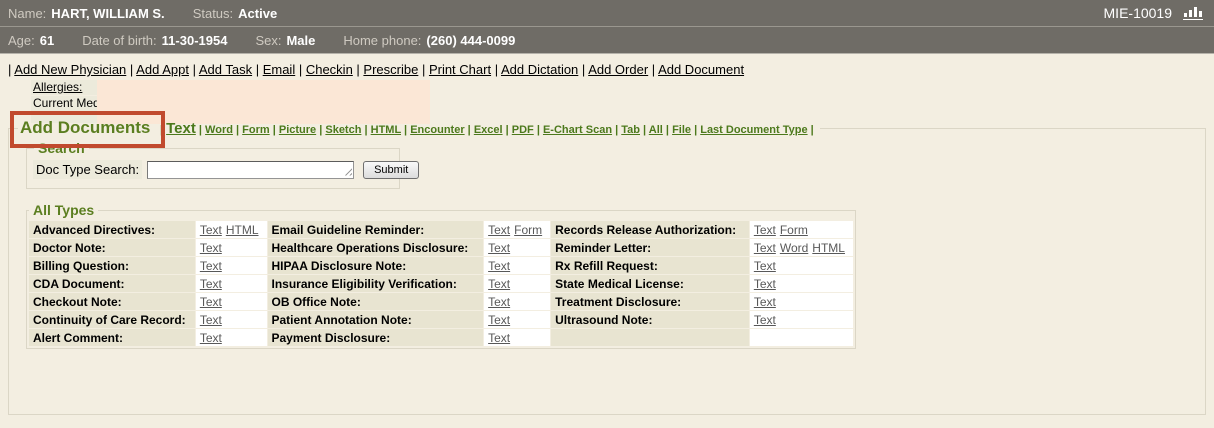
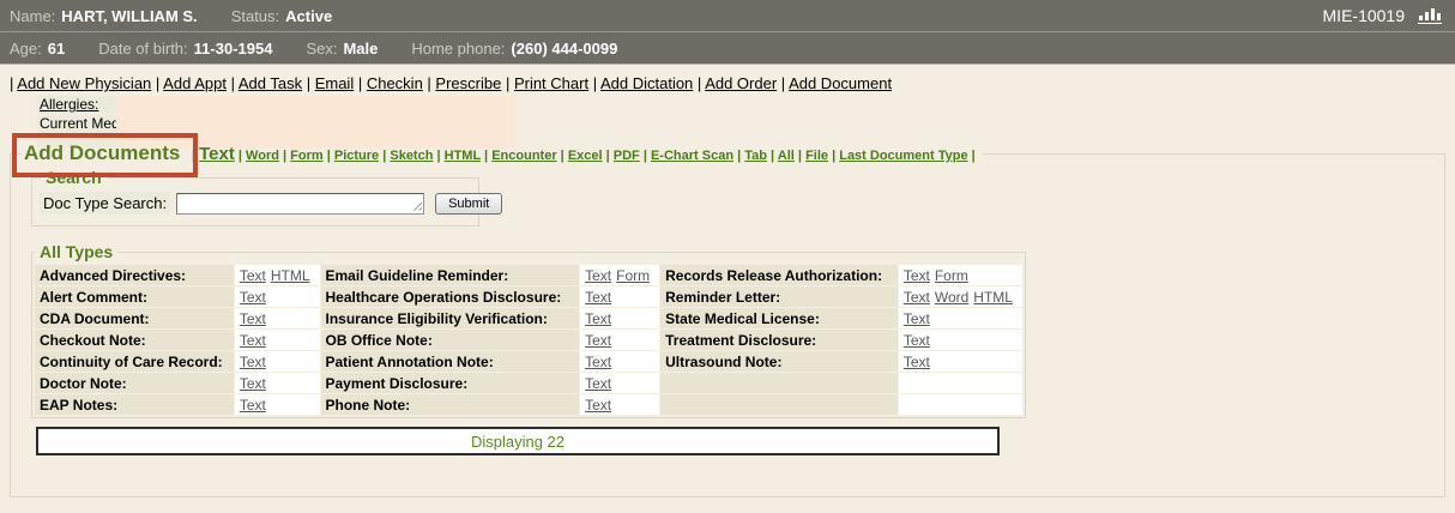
  Name:
  HART, WILLIAM S.
  Status:
  Active
  MIE-10019
  Age:
  61
  Date of birth:
  11-30-1954
  Sex:
  Male
  Home phone:
  (260) 444-0099
  | Add New Physician | Add Appt | Add Task | Email | Checkin | Prescribe | Print Chart | Add Dictation | Add Order | Add Document
  Allergies:
  Current Me
  Add Documents | Text | Word | Form | Picture | Sketch | HTML | Encounter | Excel | PDF | E-Chart Scan | Tab | All | File | Last Document Type |
  Search
  Doc Type Search:
  Submit
  All Types
  Advanced Directives:	Text HTML	Email Guideline Reminder:	Text Form	Records Release Authorization:	Text Form
- Doctor Note:	Text	Healthcare Operations Disclosure:	Text	Reminder Letter:	Text Word HTML
+ Alert Comment:	Text	Healthcare Operations Disclosure:	Text	Reminder Letter:	Text Word HTML
- Billing Question:	Text	HIPAA Disclosure Note:	Text	Rx Refill Request:	Text
  CDA Document:	Text	Insurance Eligibility Verification:	Text	State Medical License:	Text
  Checkout Note:	Text	OB Office Note:	Text	Treatment Disclosure:	Text
  Continuity of Care Record:	Text	Patient Annotation Note:	Text	Ultrasound Note:	Text
- Alert Comment:	Text	Payment Disclosure:	Text
+ Doctor Note:	Text	Payment Disclosure:	Text
+ EAP Notes:	Text	Phone Note:	Text
+ Displaying 22
